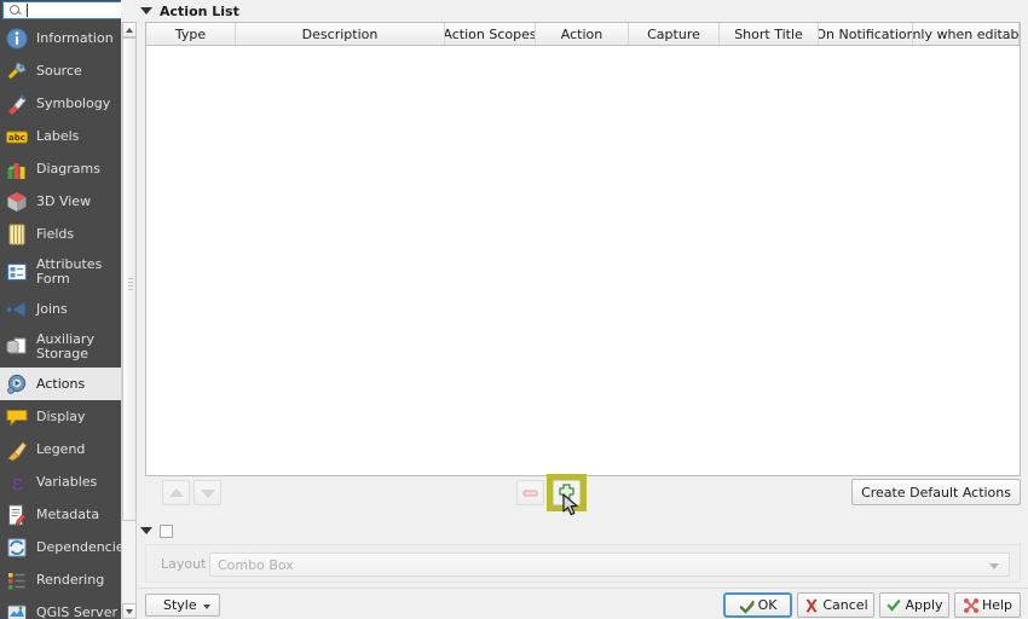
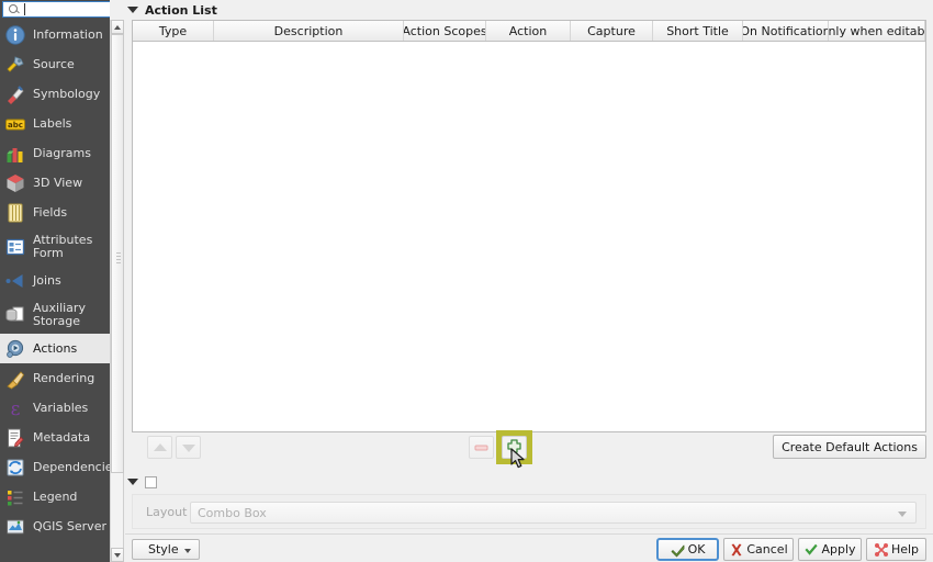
  Information
  Source
  Symbology
  abc
  Labels
  Diagrams
  3D View
  Fields
  Attributes
  Form
  Joins
  Auxiliary
  Storage
  Actions
- Display
- Legend
+ Rendering
  ε
  Variables
  Metadata
  Dependenci
- Rendering
+ Legend
  QGIS Server
  Action List
  Type
  Description
  Action Scopes
  Action
  Capture
  Short Title
  On Notification
  nly when editab
  Create Default Actions
  Layout
  Combo Box
  Style
  OK
  Cancel
  Apply
  Help
